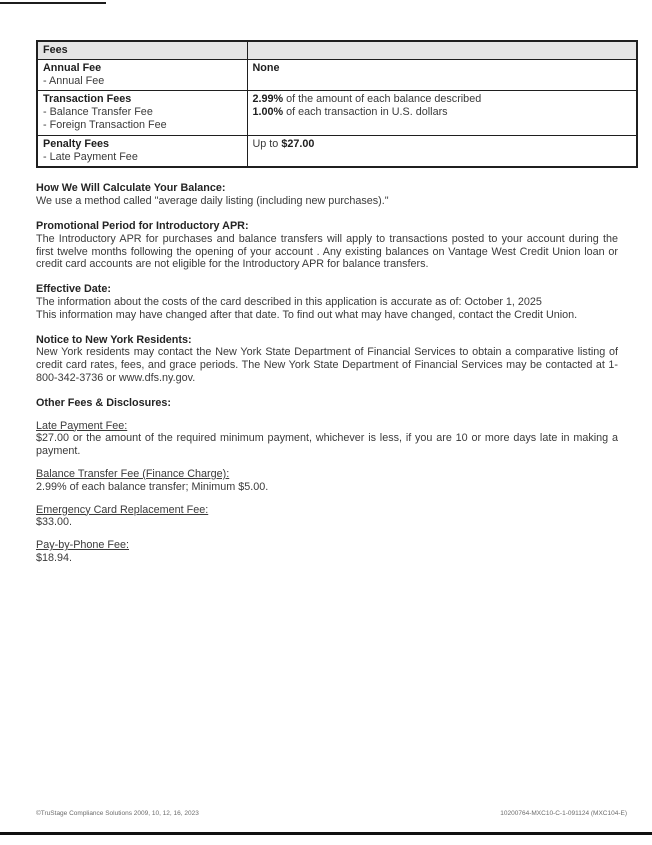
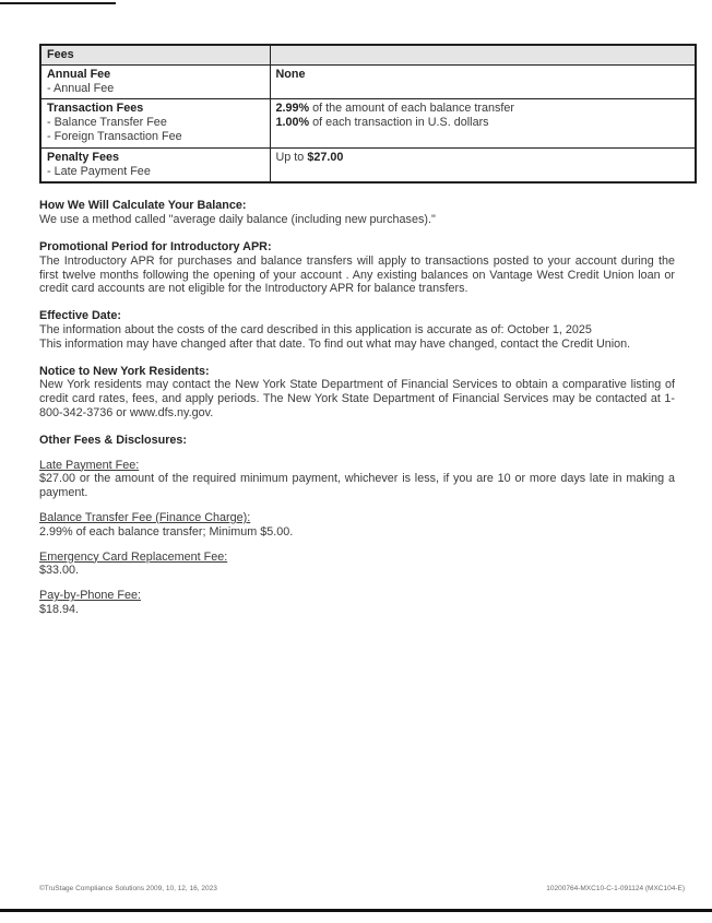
  Fees
  Annual Fee - Annual Fee	None
- Transaction Fees - Balance Transfer Fee - Foreign Transaction Fee	2.99% of the amount of each balance described 1.00% of each transaction in U.S. dollars
+ Transaction Fees - Balance Transfer Fee - Foreign Transaction Fee	2.99% of the amount of each balance transfer 1.00% of each transaction in U.S. dollars
  Penalty Fees - Late Payment Fee	Up to $27.00
  How We Will Calculate Your Balance:
- We use a method called "average daily listing (including new purchases)."
+ We use a method called "average daily balance (including new purchases)."
  Promotional Period for Introductory APR:
  The Introductory APR for purchases and balance transfers will apply to transactions posted to your account during the first twelve months following the opening of your account . Any existing balances on Vantage West Credit Union loan or credit card accounts are not eligible for the Introductory APR for balance transfers.
  Effective Date:
  The information about the costs of the card described in this application is accurate as of: October 1, 2025
  This information may have changed after that date. To find out what may have changed, contact the Credit Union.
  Notice to New York Residents:
- New York residents may contact the New York State Department of Financial Services to obtain a comparative listing of credit card rates, fees, and grace periods. The New York State Department of Financial Services may be contacted at 1-800-342-3736 or www.dfs.ny.gov.
+ New York residents may contact the New York State Department of Financial Services to obtain a comparative listing of credit card rates, fees, and apply periods. The New York State Department of Financial Services may be contacted at 1-800-342-3736 or www.dfs.ny.gov.
  Other Fees & Disclosures:
  Late Payment Fee:
  $27.00 or the amount of the required minimum payment, whichever is less, if you are 10 or more days late in making a payment.
  Balance Transfer Fee (Finance Charge):
  2.99% of each balance transfer; Minimum $5.00.
  Emergency Card Replacement Fee:
  $33.00.
  Pay-by-Phone Fee:
  $18.94.
